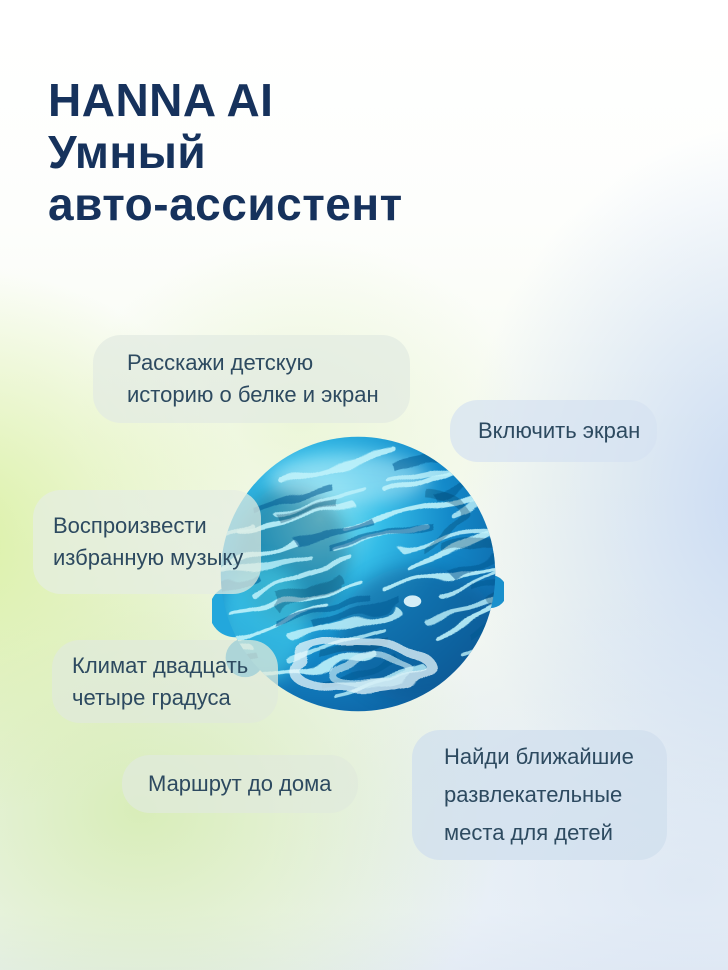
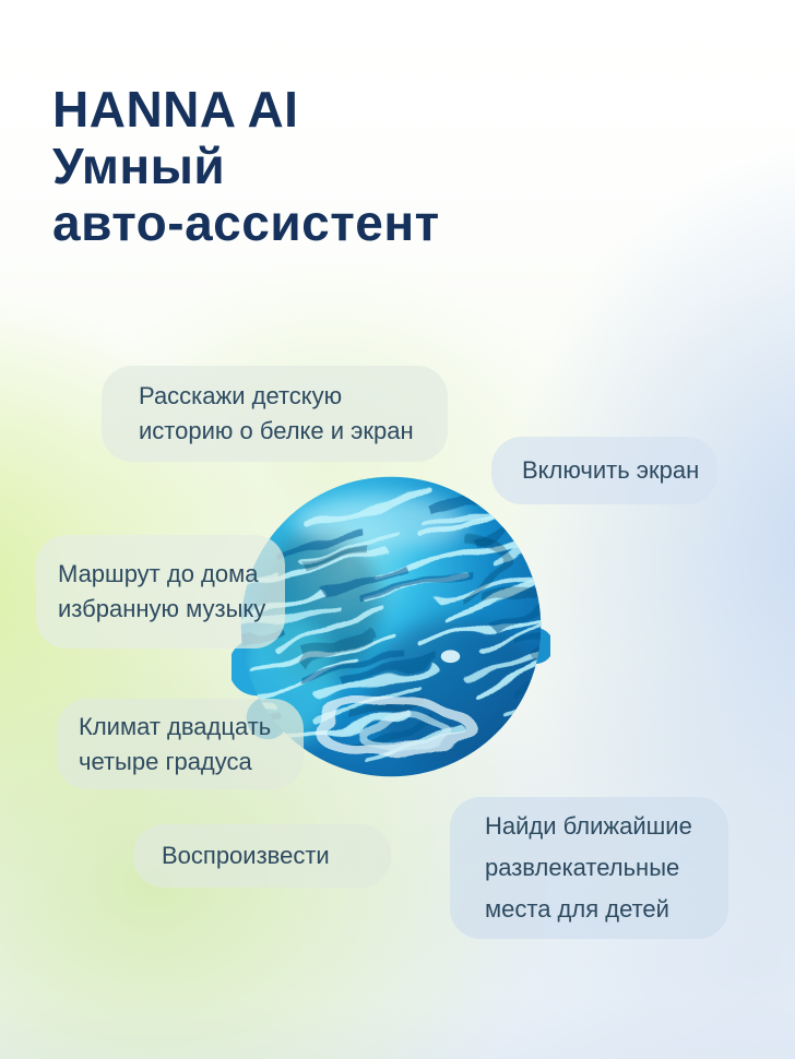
  HANNA AI
  Умный
  авто-ассистент
  Расскажи детскую
  историю о белке и экран
  Включить экран
- Воспроизвести
+ Маршрут до дома
  избранную музыку
  Климат двадцать
  четыре градуса
- Маршрут до дома
+ Воспроизвести
  Найди ближайшие
  развлекательные
  места для детей
